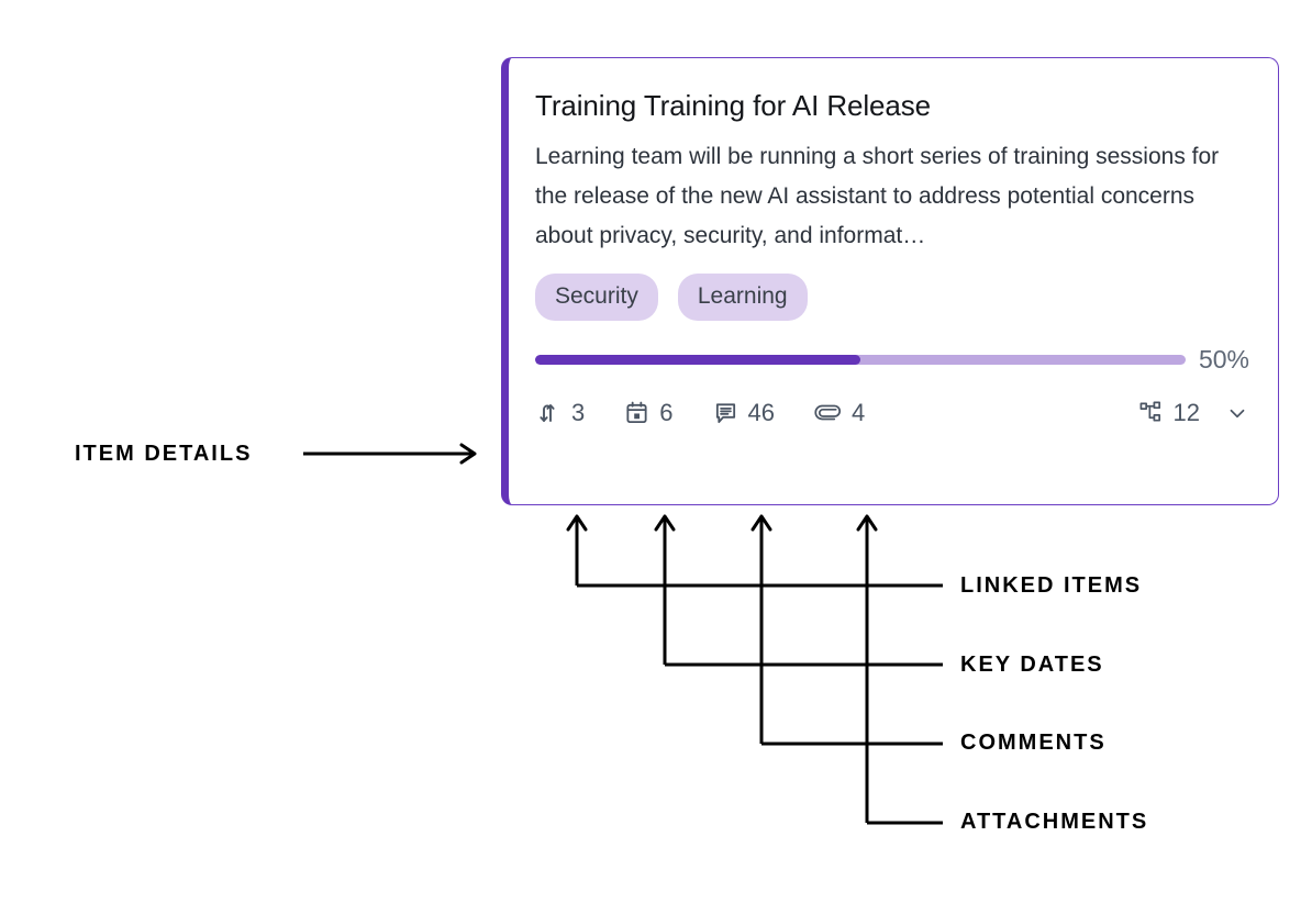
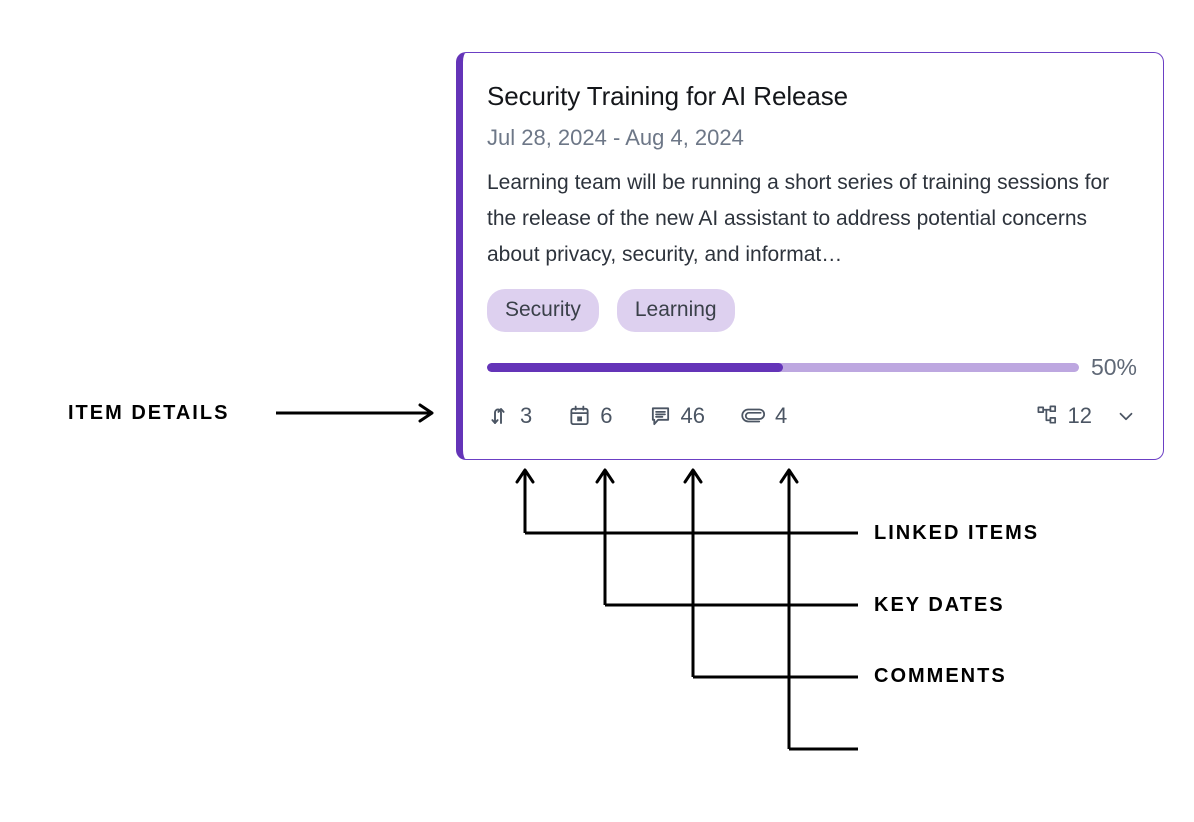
- Training Training for AI Release
+ Security Training for AI Release
+ Jul 28, 2024 - Aug 4, 2024
  Learning team will be running a short series of training sessions for the release of the new AI assistant to address potential concerns about privacy, security, and informat…
  Security
  Learning
  50%
  3
  6
  46
  4
  12
  ITEM DETAILS
  LINKED ITEMS
  KEY DATES
  COMMENTS
- ATTACHMENTS
